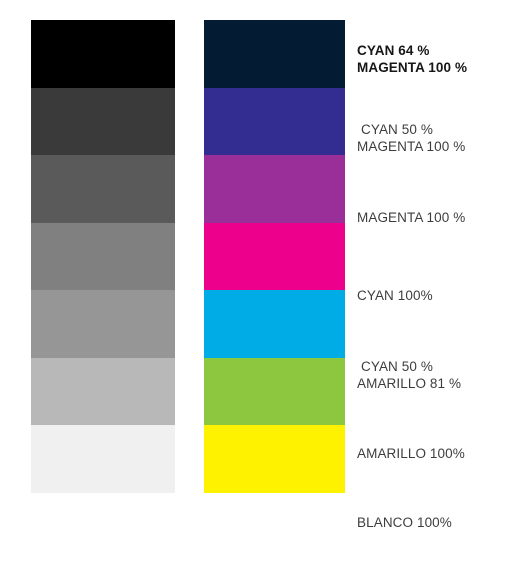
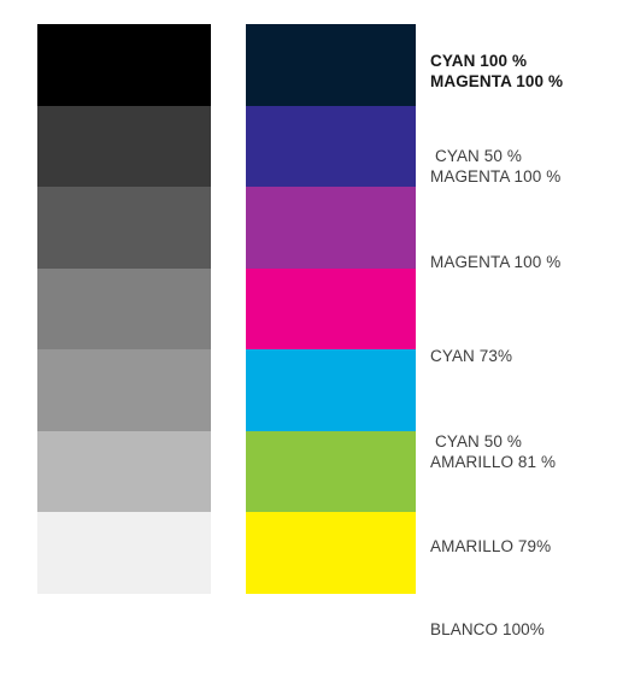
- CYAN 64 %
+ CYAN 100 %
  MAGENTA 100 %
  CYAN 50 %
  MAGENTA 100 %
  MAGENTA 100 %
- CYAN 100%
+ CYAN 73%
  CYAN 50 %
  AMARILLO 81 %
- AMARILLO 100%
+ AMARILLO 79%
  BLANCO 100%
